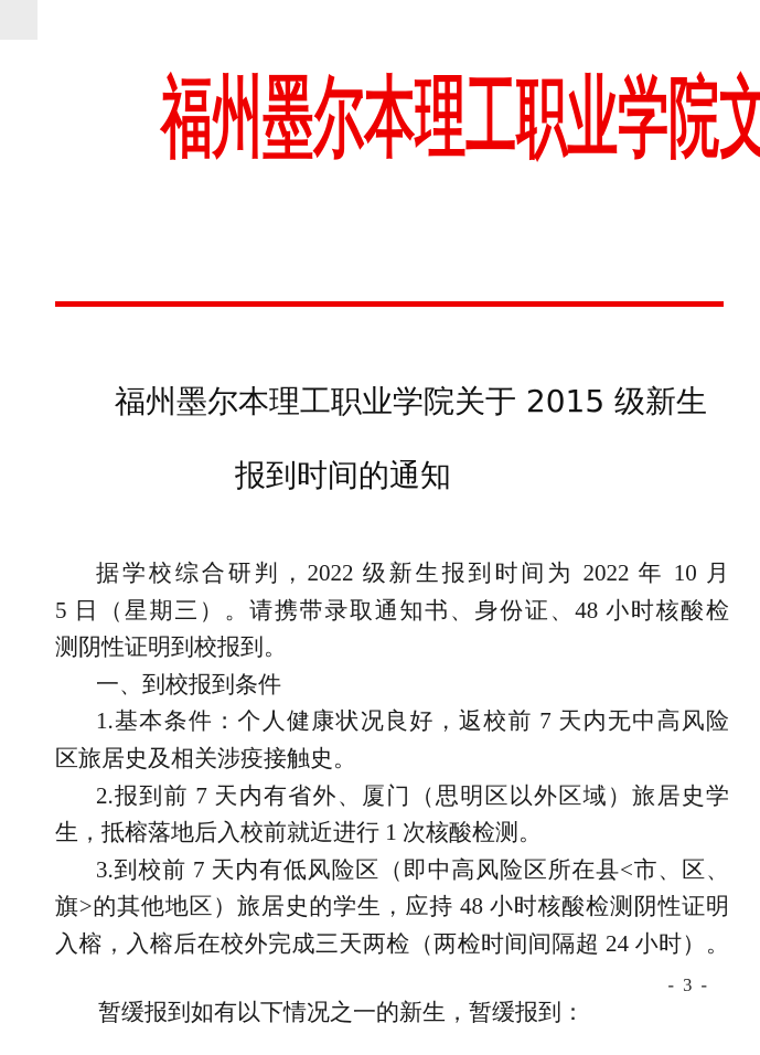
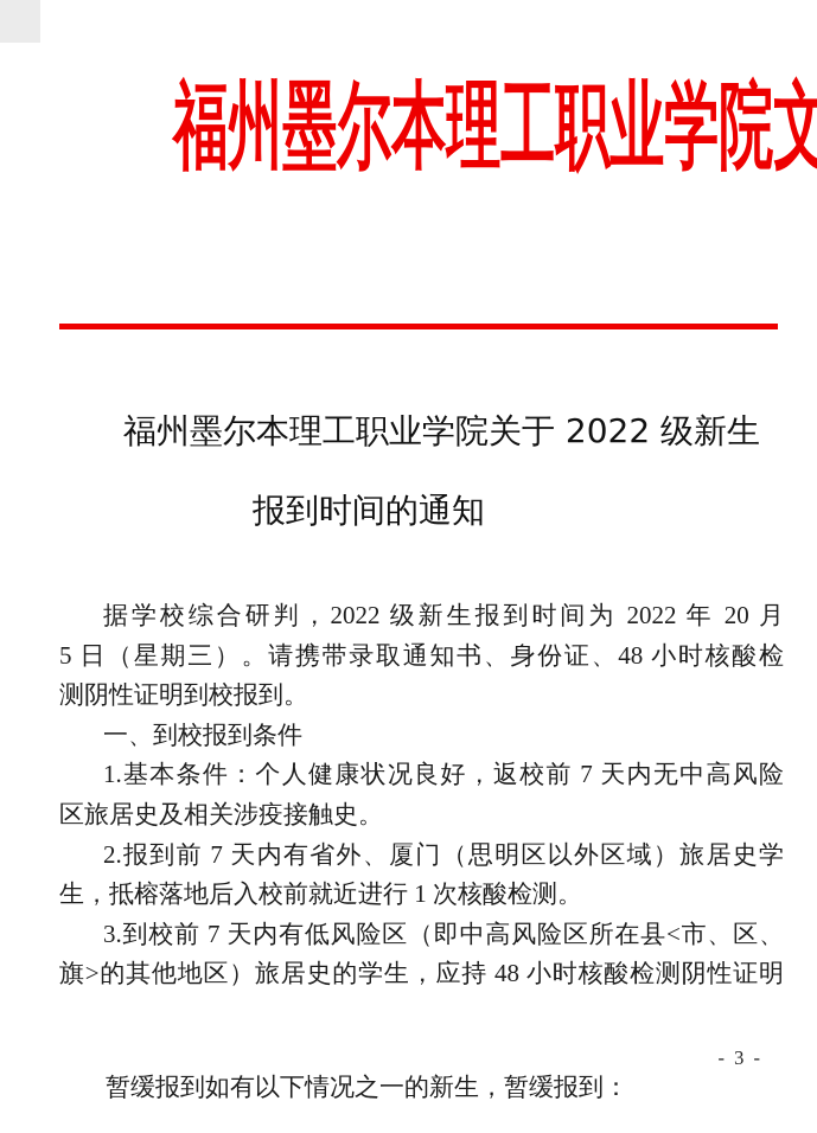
  福州墨尔本理工职业学院文
- 福州墨尔本理工职业学院关于 2015 级新生
+ 福州墨尔本理工职业学院关于 2022 级新生
  报到时间的通知
- 据学校综合研判，2022 级新生报到时间为 2022 年 10 月
+ 据学校综合研判，2022 级新生报到时间为 2022 年 20 月
  5 日（星期三）。请携带录取通知书、身份证、48 小时核酸检
  测阴性证明到校报到。
  一、到校报到条件
  1.基本条件：个人健康状况良好，返校前 7 天内无中高风险
  区旅居史及相关涉疫接触史。
  2.报到前 7 天内有省外、厦门（思明区以外区域）旅居史学
  生，抵榕落地后入校前就近进行 1 次核酸检测。
  3.到校前 7 天内有低风险区（即中高风险区所在县<市、区、
  旗>的其他地区）旅居史的学生，应持 48 小时核酸检测阴性证明
- 入榕，入榕后在校外完成三天两检（两检时间间隔超 24 小时）。
  - 3 -
  暂缓报到如有以下情况之一的新生，暂缓报到：
